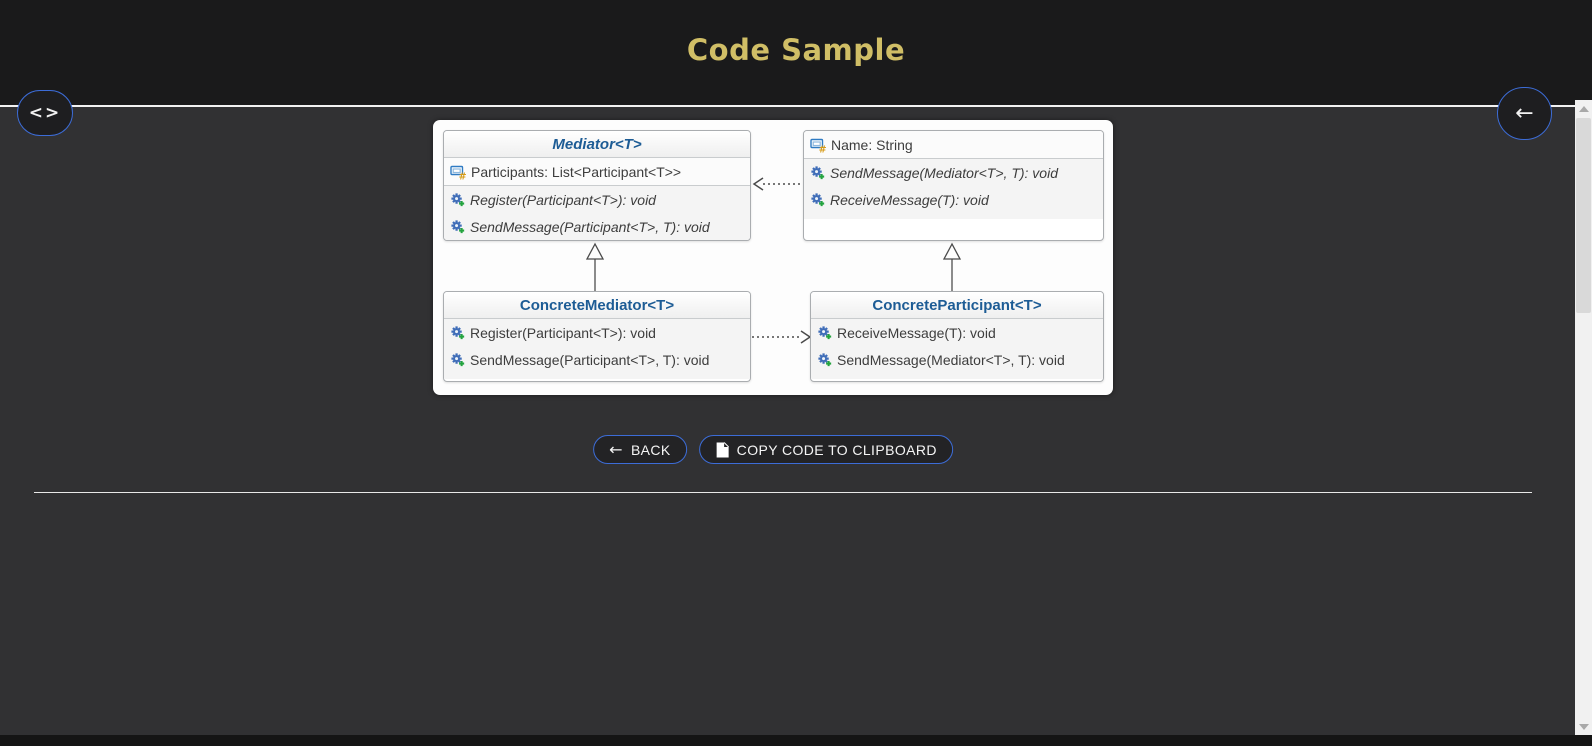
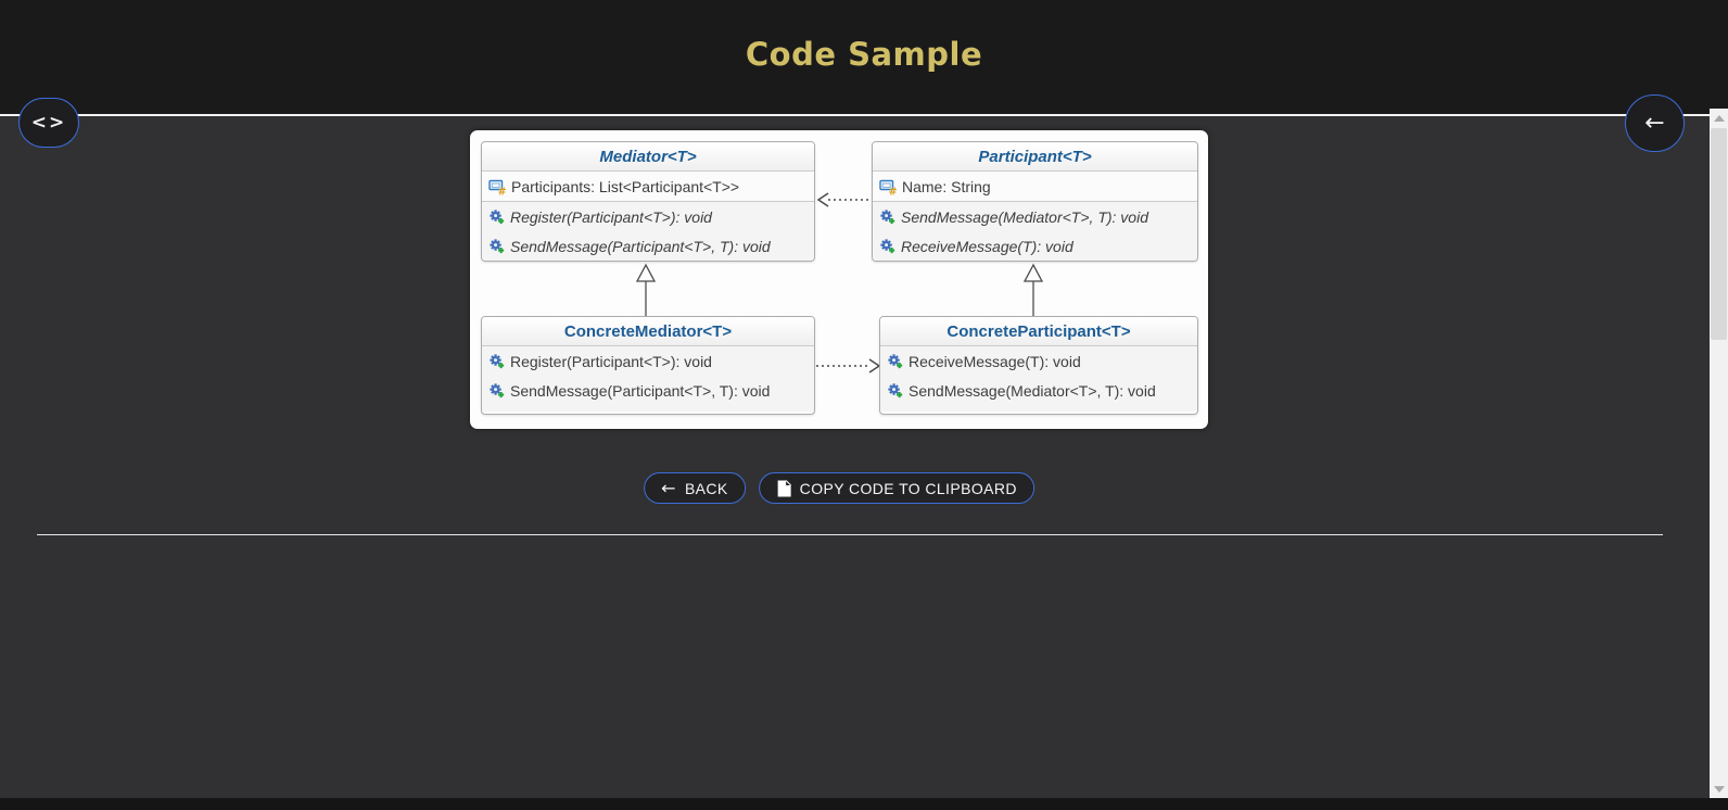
  Code Sample
  <>
  ←
  Mediator<T>
  #
  Participants: List<Participant<T>>
  Register(Participant<T>): void
  SendMessage(Participant<T>, T): void
+ Participant<T>
  #
  Name: String
  SendMessage(Mediator<T>, T): void
  ReceiveMessage(T): void
  ConcreteMediator<T>
  Register(Participant<T>): void
  SendMessage(Participant<T>, T): void
  ConcreteParticipant<T>
  ReceiveMessage(T): void
  SendMessage(Mediator<T>, T): void
  ←
  BACK
  COPY CODE TO CLIPBOARD
